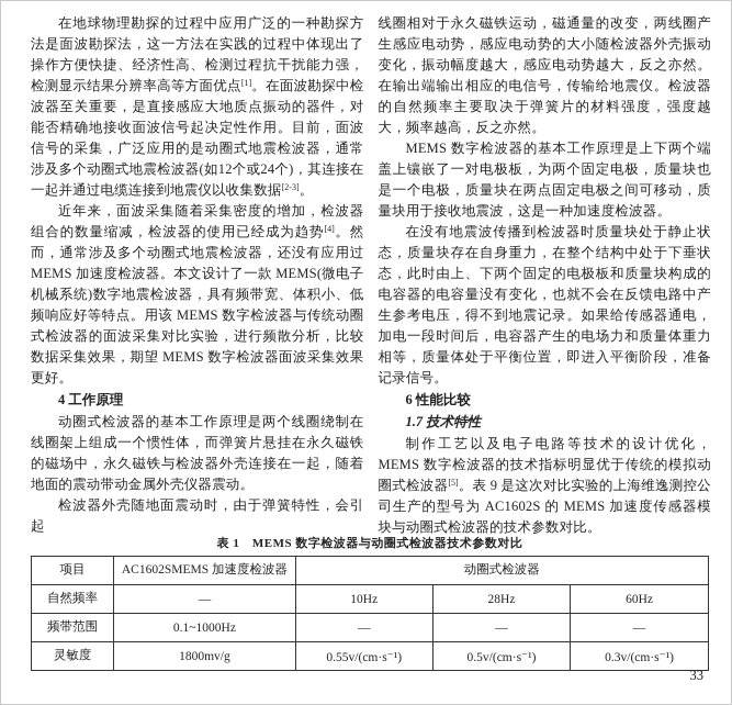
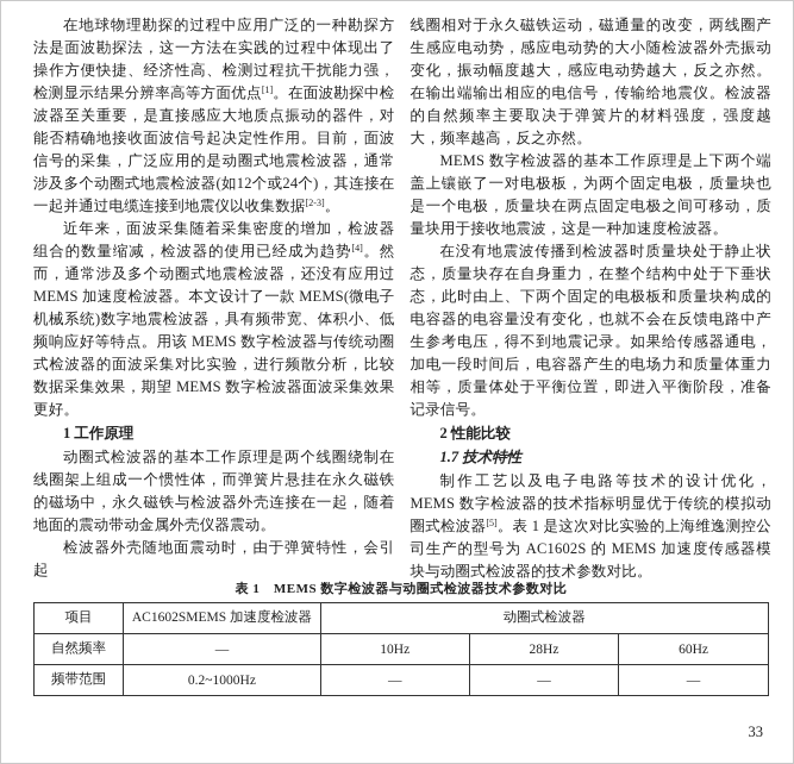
  在地球物理勘探的过程中应用广泛的一种勘探方法是面波勘探法，这一方法在实践的过程中体现出了操作方便快捷、经济性高、检测过程抗干扰能力强，检测显示结果分辨率高等方面优点[1]。在面波勘探中检波器至关重要，是直接感应大地质点振动的器件，对能否精确地接收面波信号起决定性作用。目前，面波信号的采集，广泛应用的是动圈式地震检波器，通常涉及多个动圈式地震检波器(如12个或24个)，其连接在一起并通过电缆连接到地震仪以收集数据[2-3]。
  近年来，面波采集随着采集密度的增加，检波器组合的数量缩减，检波器的使用已经成为趋势[4]。然而，通常涉及多个动圈式地震检波器，还没有应用过 MEMS 加速度检波器。本文设计了一款 MEMS(微电子机械系统)数字地震检波器，具有频带宽、体积小、低频响应好等特点。用该 MEMS 数字检波器与传统动圈式检波器的面波采集对比实验，进行频散分析，比较数据采集效果，期望 MEMS 数字检波器面波采集效果更好。
- 4 工作原理
+ 1 工作原理
  动圈式检波器的基本工作原理是两个线圈绕制在线圈架上组成一个惯性体，而弹簧片悬挂在永久磁铁的磁场中，永久磁铁与检波器外壳连接在一起，随着地面的震动带动金属外壳仪器震动。
  检波器外壳随地面震动时，由于弹簧特性，会引起
  线圈相对于永久磁铁运动，磁通量的改变，两线圈产生感应电动势，感应电动势的大小随检波器外壳振动变化，振动幅度越大，感应电动势越大，反之亦然。在输出端输出相应的电信号，传输给地震仪。检波器的自然频率主要取决于弹簧片的材料强度，强度越大，频率越高，反之亦然。
  MEMS 数字检波器的基本工作原理是上下两个端盖上镶嵌了一对电极板，为两个固定电极，质量块也是一个电极，质量块在两点固定电极之间可移动，质量块用于接收地震波，这是一种加速度检波器。
  在没有地震波传播到检波器时质量块处于静止状态，质量块存在自身重力，在整个结构中处于下垂状态，此时由上、下两个固定的电极板和质量块构成的电容器的电容量没有变化，也就不会在反馈电路中产生参考电压，得不到地震记录。如果给传感器通电，加电一段时间后，电容器产生的电场力和质量体重力相等，质量体处于平衡位置，即进入平衡阶段，准备记录信号。
- 6 性能比较
+ 2 性能比较
  1.7 技术特性
- 制作工艺以及电子电路等技术的设计优化，MEMS 数字检波器的技术指标明显优于传统的模拟动圈式检波器[5]。表 9 是这次对比实验的上海维逸测控公司生产的型号为 AC1602S 的 MEMS 加速度传感器模块与动圈式检波器的技术参数对比。
+ 制作工艺以及电子电路等技术的设计优化，MEMS 数字检波器的技术指标明显优于传统的模拟动圈式检波器[5]。表 1 是这次对比实验的上海维逸测控公司生产的型号为 AC1602S 的 MEMS 加速度传感器模块与动圈式检波器的技术参数对比。
  表 1 MEMS 数字检波器与动圈式检波器技术参数对比
  项目	AC1602SMEMS 加速度检波器	动圈式检波器
  自然频率	—	10Hz	28Hz	60Hz
- 频带范围	0.1~1000Hz	—	—	—
+ 频带范围	0.2~1000Hz	—	—	—
- 灵敏度	1800mv/g	0.55v/(cm·s⁻¹)	0.5v/(cm·s⁻¹)	0.3v/(cm·s⁻¹)
  33
